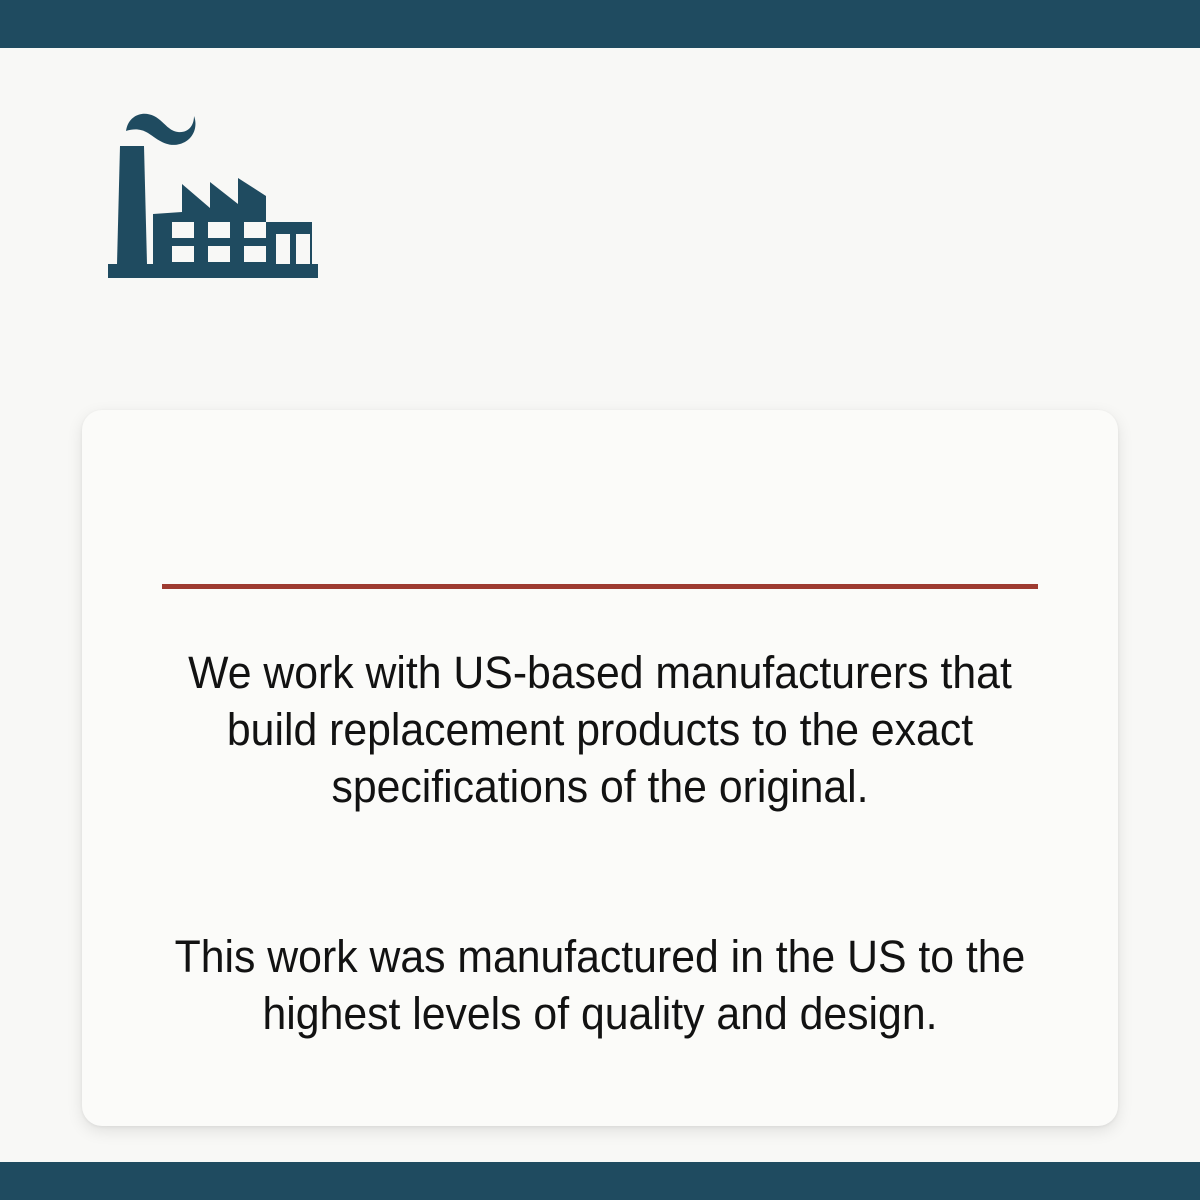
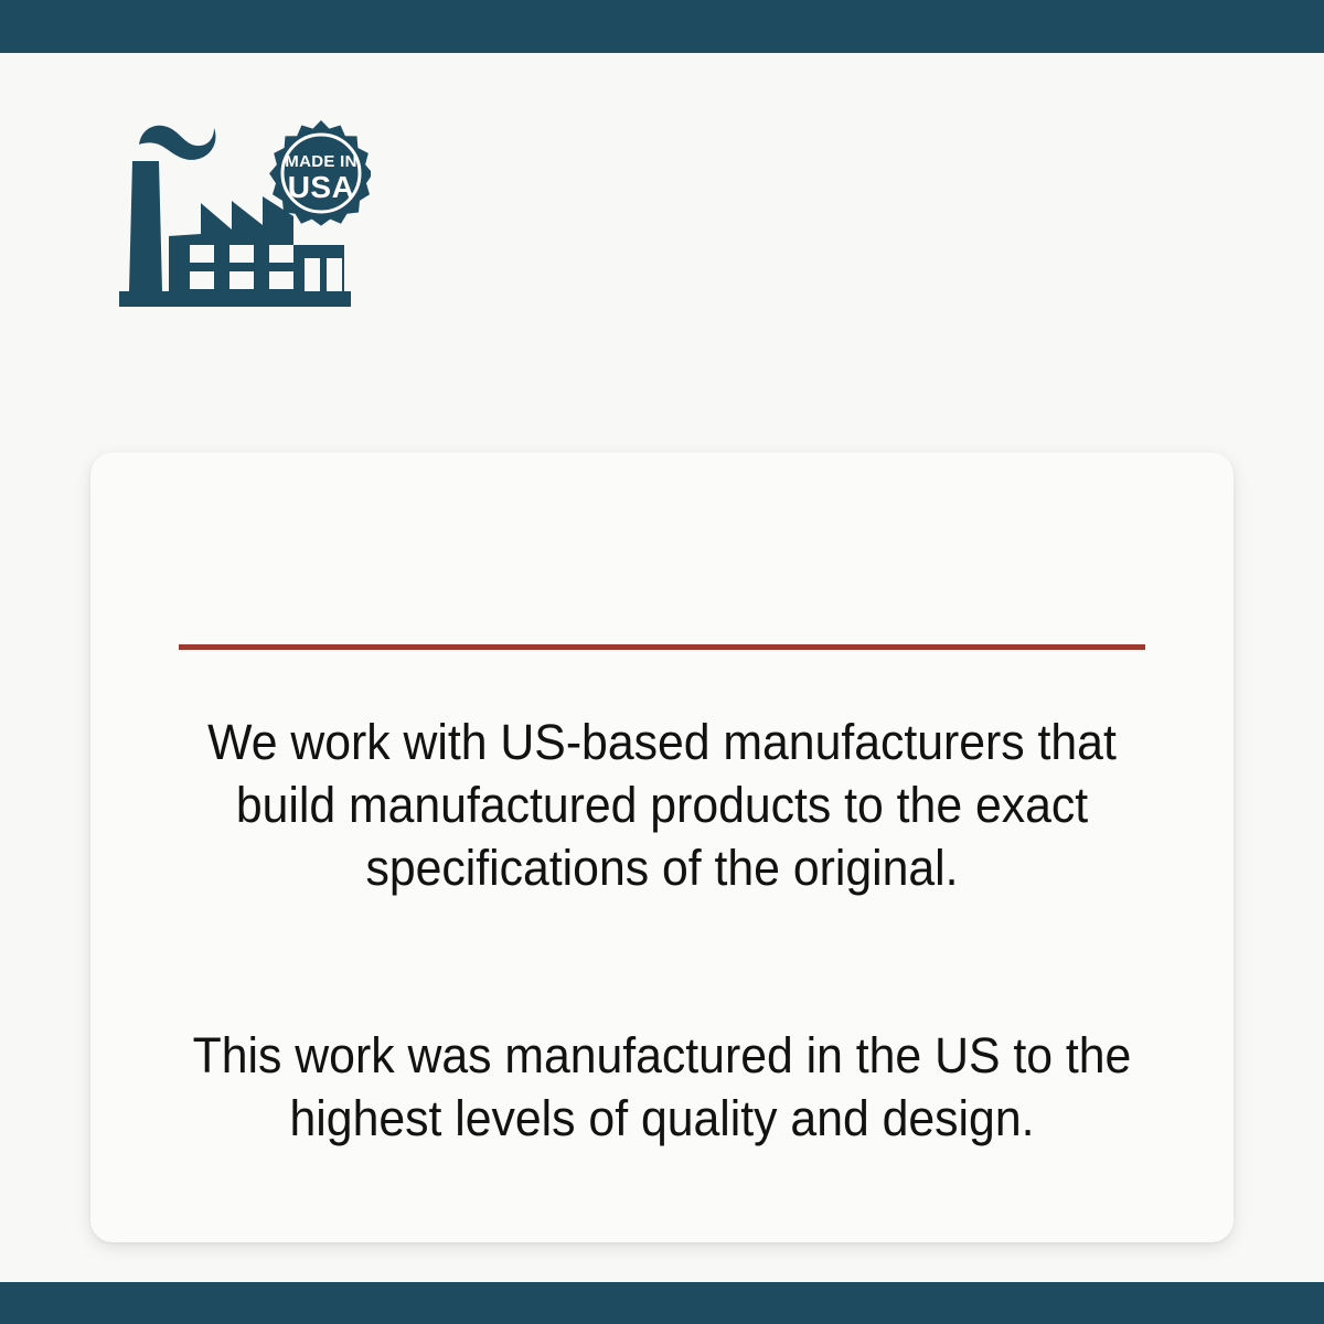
+ MADE IN
+ USA
- We work with US-based manufacturers that build replacement products to the exact specifications of the original.
+ We work with US-based manufacturers that build manufactured products to the exact specifications of the original.
  This work was manufactured in the US to the highest levels of quality and design.
